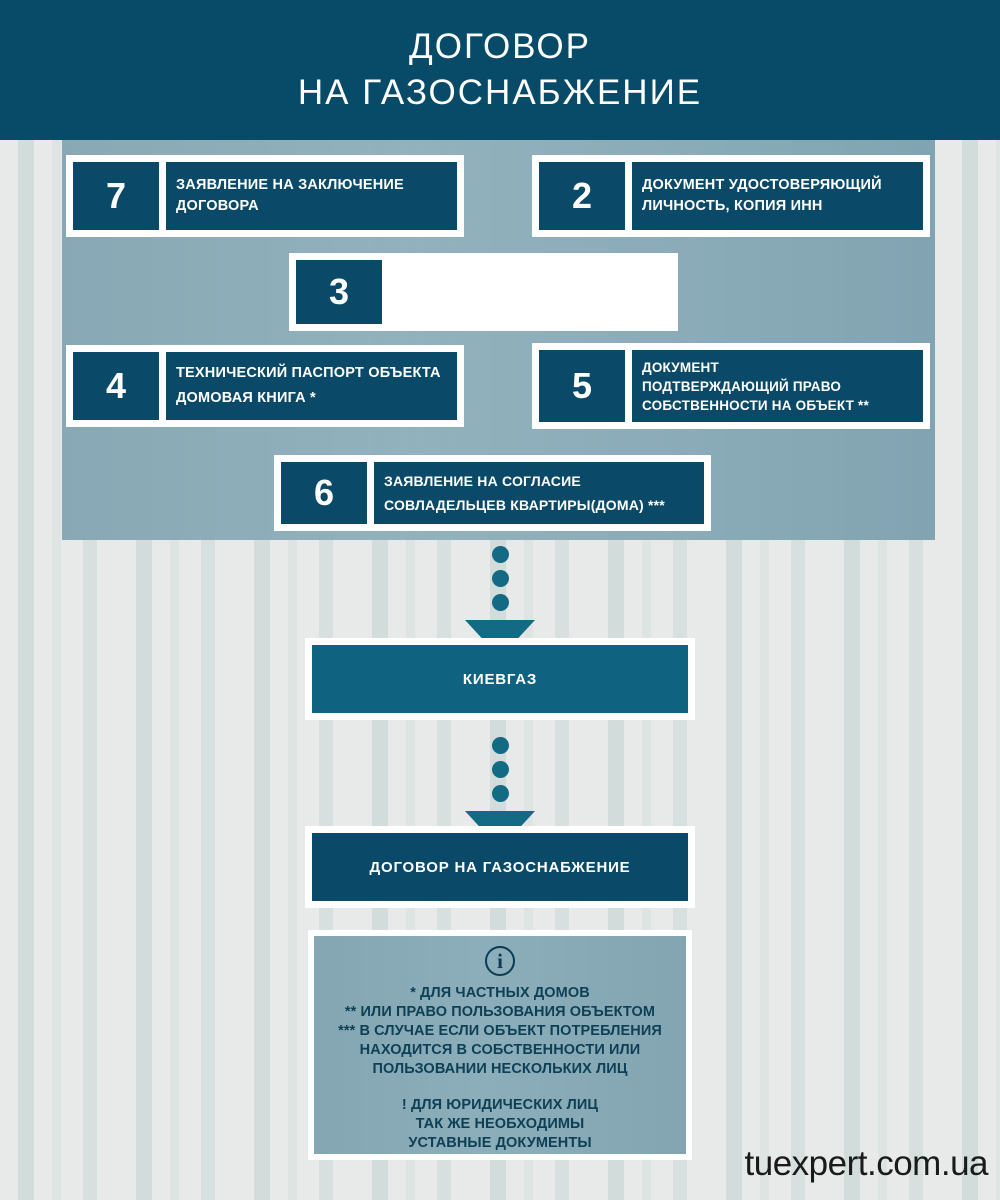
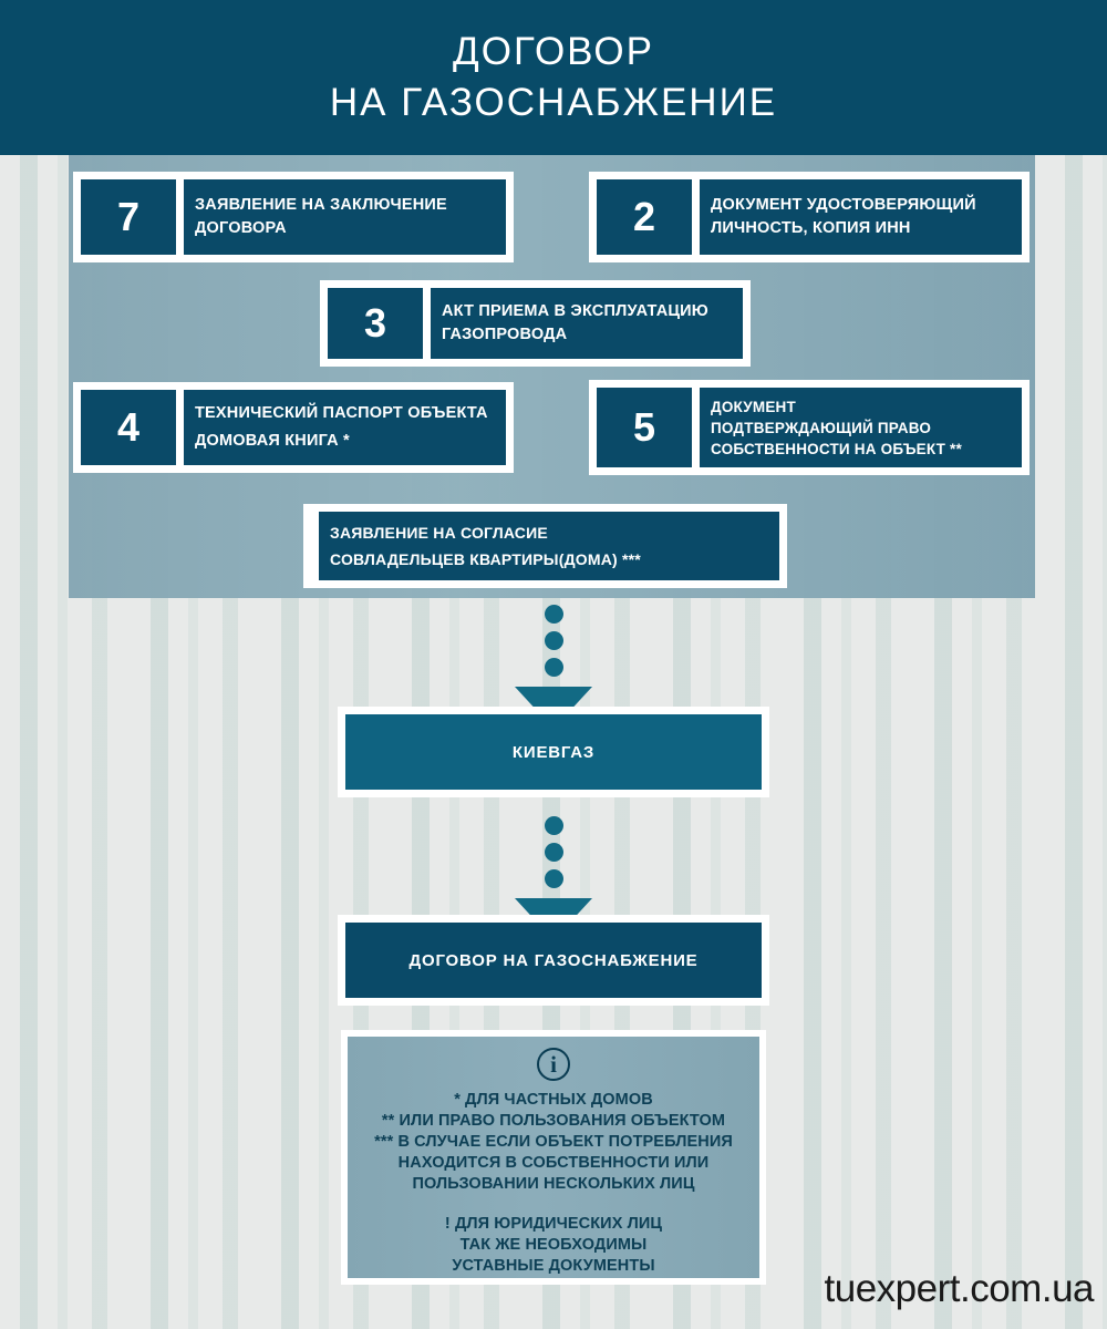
  ДОГОВОР
  НА ГАЗОСНАБЖЕНИЕ
  7
  ЗАЯВЛЕНИЕ НА ЗАКЛЮЧЕНИЕ
  ДОГОВОРА
  2
  ДОКУМЕНТ УДОСТОВЕРЯЮЩИЙ
  ЛИЧНОСТЬ, КОПИЯ ИНН
  3
+ АКТ ПРИЕМА В ЭКСПЛУАТАЦИЮ
+ ГАЗОПРОВОДА
  4
  ТЕХНИЧЕСКИЙ ПАСПОРТ ОБЪЕКТА
  ДОМОВАЯ КНИГА *
  5
  ДОКУМЕНТ
  ПОДТВЕРЖДАЮЩИЙ ПРАВО
  СОБСТВЕННОСТИ НА ОБЪЕКТ **
- 6
  ЗАЯВЛЕНИЕ НА СОГЛАСИЕ
  СОВЛАДЕЛЬЦЕВ КВАРТИРЫ(ДОМА) ***
  КИЕВГАЗ
  ДОГОВОР НА ГАЗОСНАБЖЕНИЕ
  i
  * ДЛЯ ЧАСТНЫХ ДОМОВ
  ** ИЛИ ПРАВО ПОЛЬЗОВАНИЯ ОБЪЕКТОМ
  *** В СЛУЧАЕ ЕСЛИ ОБЪЕКТ ПОТРЕБЛЕНИЯ
  НАХОДИТСЯ В СОБСТВЕННОСТИ ИЛИ
  ПОЛЬЗОВАНИИ НЕСКОЛЬКИХ ЛИЦ
  ! ДЛЯ ЮРИДИЧЕСКИХ ЛИЦ
  ТАК ЖЕ НЕОБХОДИМЫ
  УСТАВНЫЕ ДОКУМЕНТЫ
  tuexpert.com.ua
